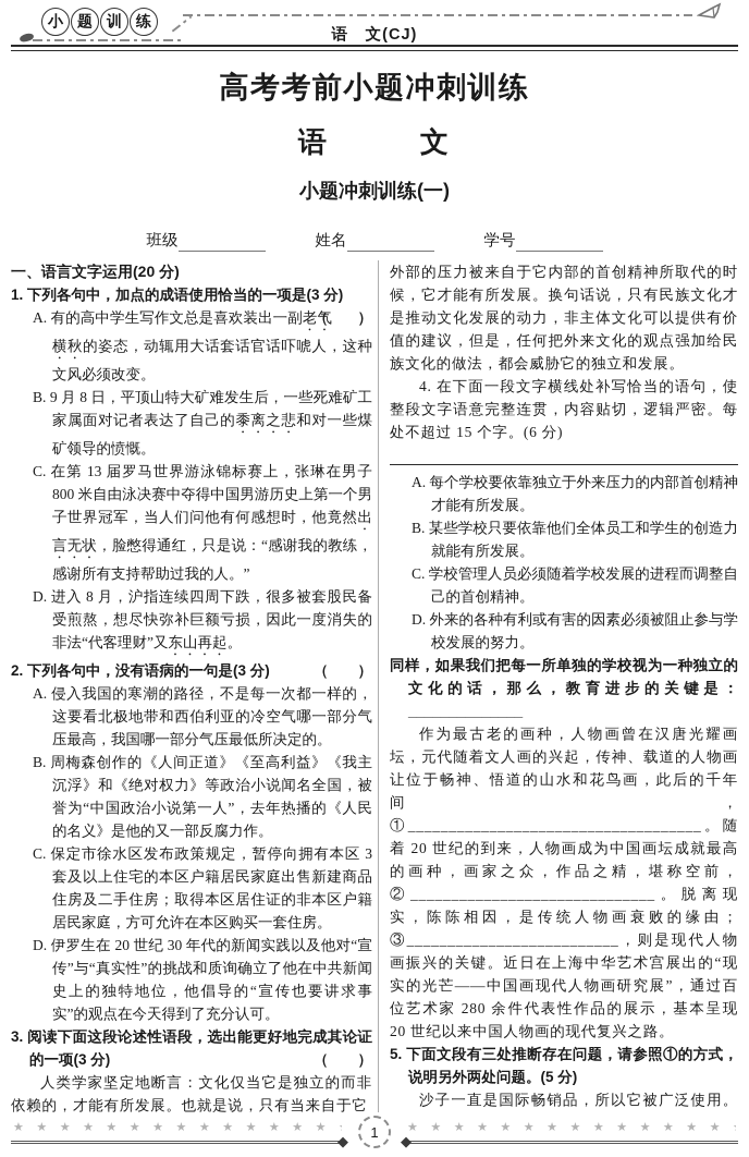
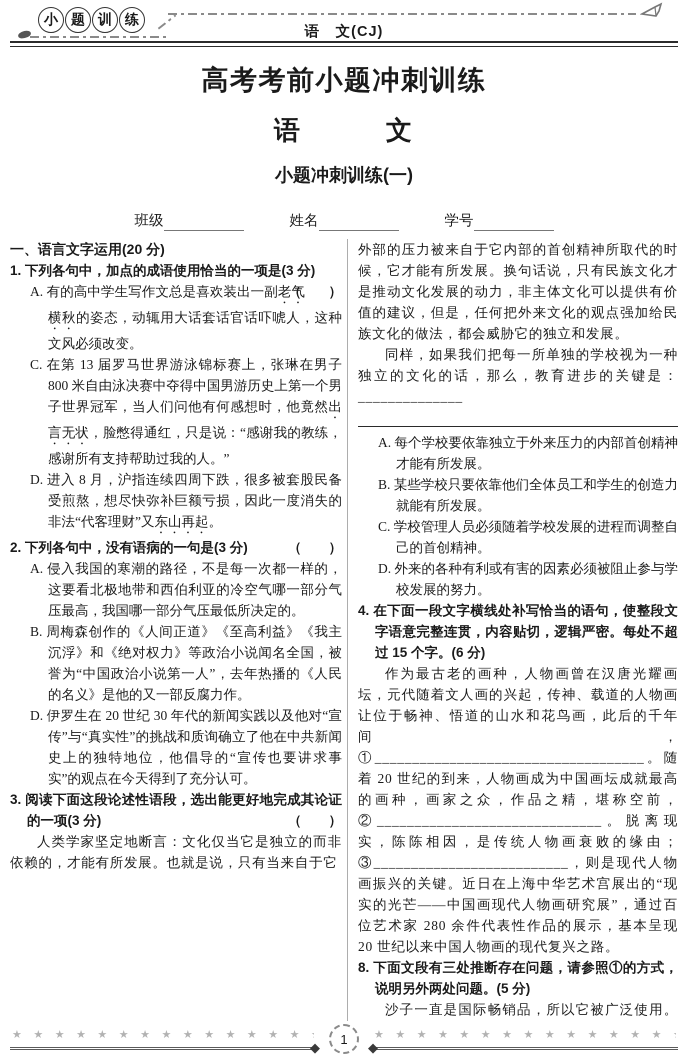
  小
  题
  训
  练
  语 文(CJ)
  高考考前小题冲刺训练
  语 文
  小题冲刺训练(一)
  班级
  姓名
  学号
  一、语言文字运用(20 分)
  1. 下列各句中，加点的成语使用恰当的一项是(3 分)
  （ ）
  A. 有的高中学生写作文总是喜欢装出一副老气横秋的姿态，动辄用大话套话官话吓唬人，这种文风必须改变。
- B. 9 月 8 日，平顶山特大矿难发生后，一些死难矿工家属面对记者表达了自己的黍离之悲和对一些煤矿领导的愤慨。
  C. 在第 13 届罗马世界游泳锦标赛上，张琳在男子 800 米自由泳决赛中夺得中国男游历史上第一个男子世界冠军，当人们问他有何感想时，他竟然出言无状，脸憋得通红，只是说：“感谢我的教练，感谢所有支持帮助过我的人。”
  D. 进入 8 月，沪指连续四周下跌，很多被套股民备受煎熬，想尽快弥补巨额亏损，因此一度消失的非法“代客理财”又东山再起。
  2. 下列各句中，没有语病的一句是(3 分)
  （ ）
  A. 侵入我国的寒潮的路径，不是每一次都一样的，这要看北极地带和西伯利亚的冷空气哪一部分气压最高，我国哪一部分气压最低所决定的。
  B. 周梅森创作的《人间正道》《至高利益》《我主沉浮》和《绝对权力》等政治小说闻名全国，被誉为“中国政治小说第一人”，去年热播的《人民的名义》是他的又一部反腐力作。
- C. 保定市徐水区发布政策规定，暂停向拥有本区 3 套及以上住宅的本区户籍居民家庭出售新建商品住房及二手住房；取得本区居住证的非本区户籍居民家庭，方可允许在本区购买一套住房。
  D. 伊罗生在 20 世纪 30 年代的新闻实践以及他对“宣传”与“真实性”的挑战和质询确立了他在中共新闻史上的独特地位，他倡导的“宣传也要讲求事实”的观点在今天得到了充分认可。
  3. 阅读下面这段论述性语段，选出能更好地完成其论证的一项(3 分)
  （ ）
  人类学家坚定地断言：文化仅当它是独立的而非依赖的，才能有所发展。也就是说，只有当来自于它
  外部的压力被来自于它内部的首创精神所取代的时候，它才能有所发展。换句话说，只有民族文化才是推动文化发展的动力，非主体文化可以提供有价值的建议，但是，任何把外来文化的观点强加给民族文化的做法，都会威胁它的独立和发展。
- 4. 在下面一段文字横线处补写恰当的语句，使整段文字语意完整连贯，内容贴切，逻辑严密。每处不超过 15 个字。(6 分)
+ 同样，如果我们把每一所单独的学校视为一种独立的文化的话，那么，教育进步的关键是：______________
  A. 每个学校要依靠独立于外来压力的内部首创精神才能有所发展。
  B. 某些学校只要依靠他们全体员工和学生的创造力就能有所发展。
  C. 学校管理人员必须随着学校发展的进程而调整自己的首创精神。
  D. 外来的各种有利或有害的因素必须被阻止参与学校发展的努力。
- 同样，如果我们把每一所单独的学校视为一种独立的文化的话，那么，教育进步的关键是：______________
+ 4. 在下面一段文字横线处补写恰当的语句，使整段文字语意完整连贯，内容贴切，逻辑严密。每处不超过 15 个字。(6 分)
  作为最古老的画种，人物画曾在汉唐光耀画坛，元代随着文人画的兴起，传神、载道的人物画让位于畅神、悟道的山水和花鸟画，此后的千年间，①____________________________________。随着 20 世纪的到来，人物画成为中国画坛成就最高的画种，画家之众，作品之精，堪称空前，②______________________________。脱离现实，陈陈相因，是传统人物画衰败的缘由；③__________________________，则是现代人物画振兴的关键。近日在上海中华艺术宫展出的“现实的光芒——中国画现代人物画研究展”，通过百位艺术家 280 余件代表性作品的展示，基本呈现 20 世纪以来中国人物画的现代复兴之路。
- 5. 下面文段有三处推断存在问题，请参照①的方式，说明另外两处问题。(5 分)
+ 8. 下面文段有三处推断存在问题，请参照①的方式，说明另外两处问题。(5 分)
  ★ ★ ★ ★ ★ ★ ★ ★ ★ ★ ★ ★ ★ ★
  ◆
  1
  ★ ★ ★ ★ ★ ★ ★ ★ ★ ★ ★ ★ ★ ★
  ◆
